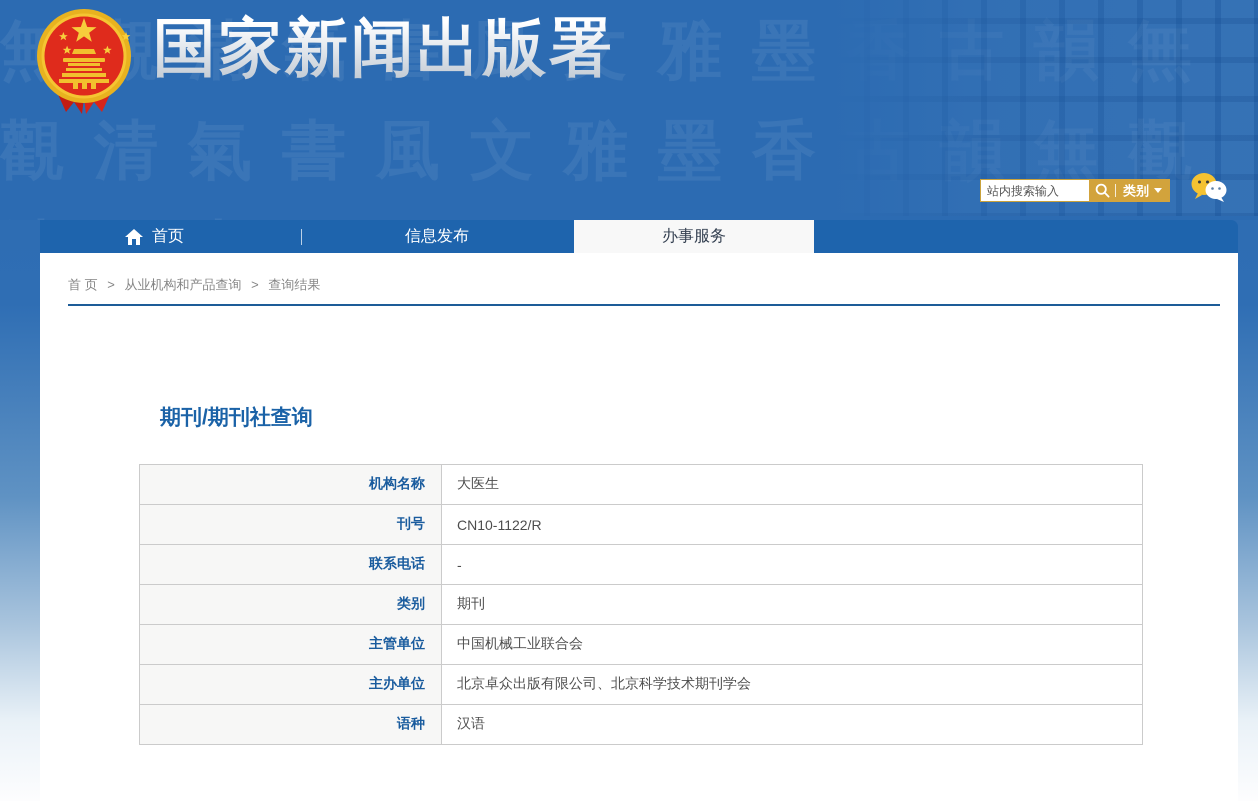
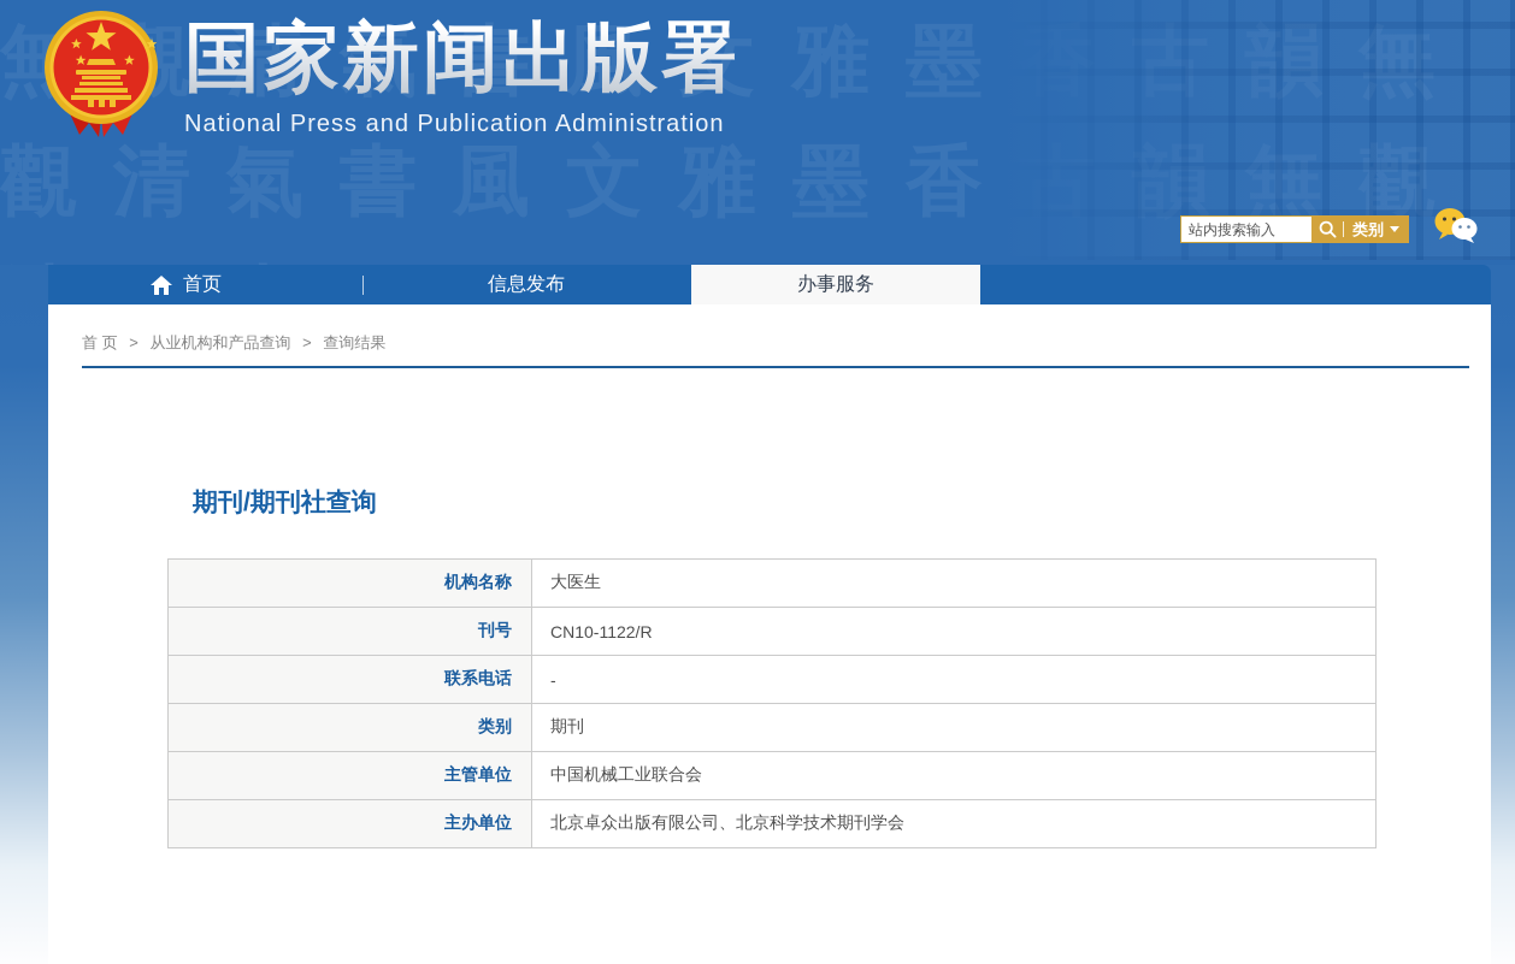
  国家新闻出版署
+ National Press and Publication Administration
  站内搜索输入
  类别
  首页
  信息发布
  办事服务
  首 页 > 从业机构和产品查询 > 查询结果
  期刊/期刊社查询
  机构名称	大医生
  刊号	CN10-1122/R
  联系电话	-
  类别	期刊
  主管单位	中国机械工业联合会
  主办单位	北京卓众出版有限公司、北京科学技术期刊学会
- 语种	汉语
